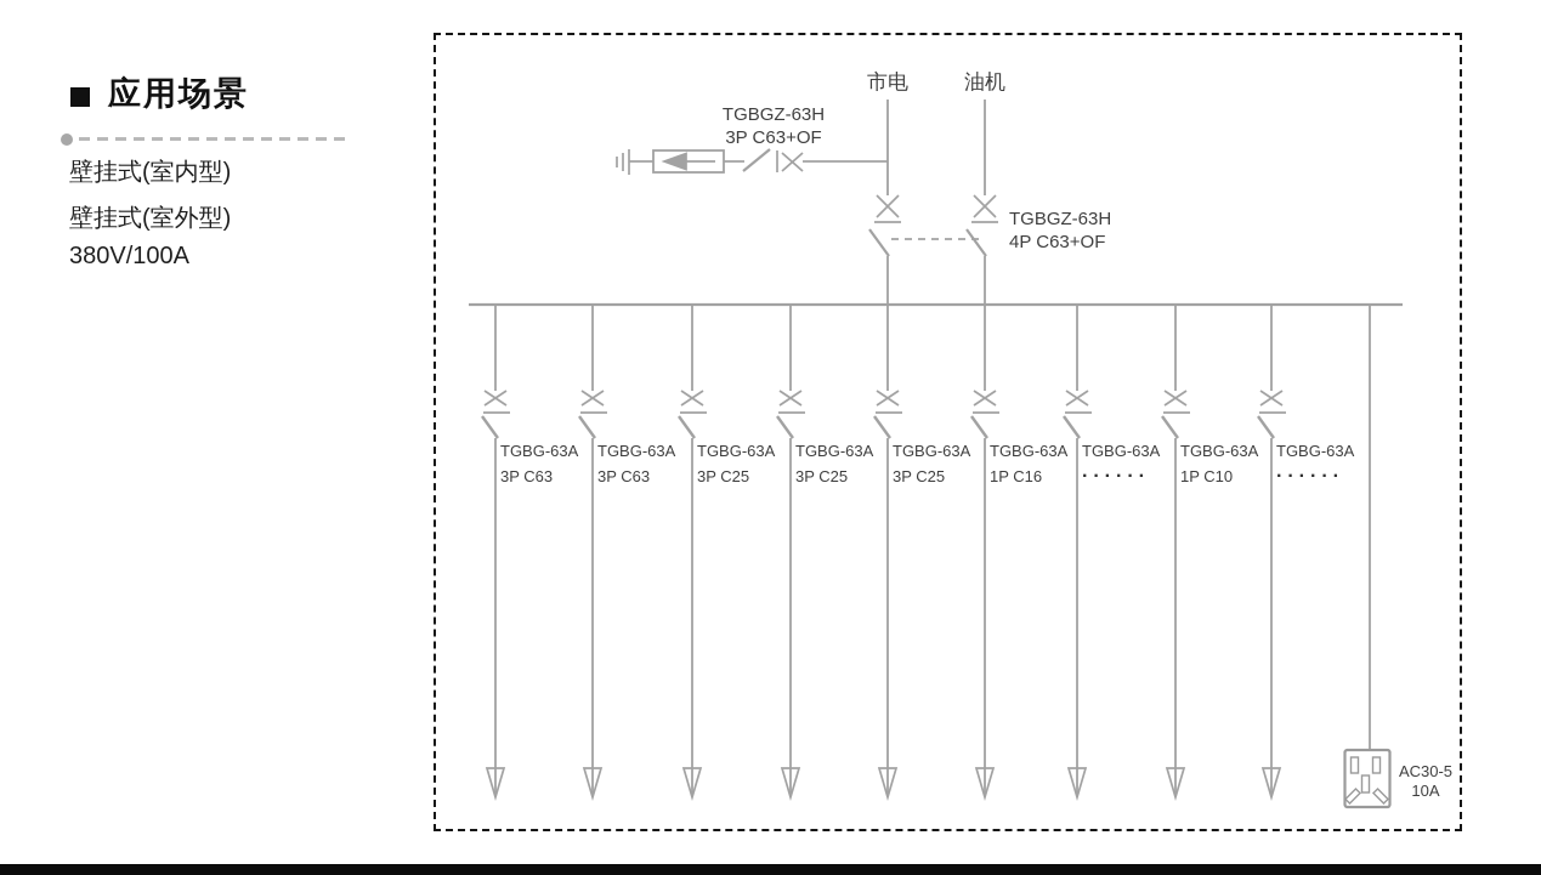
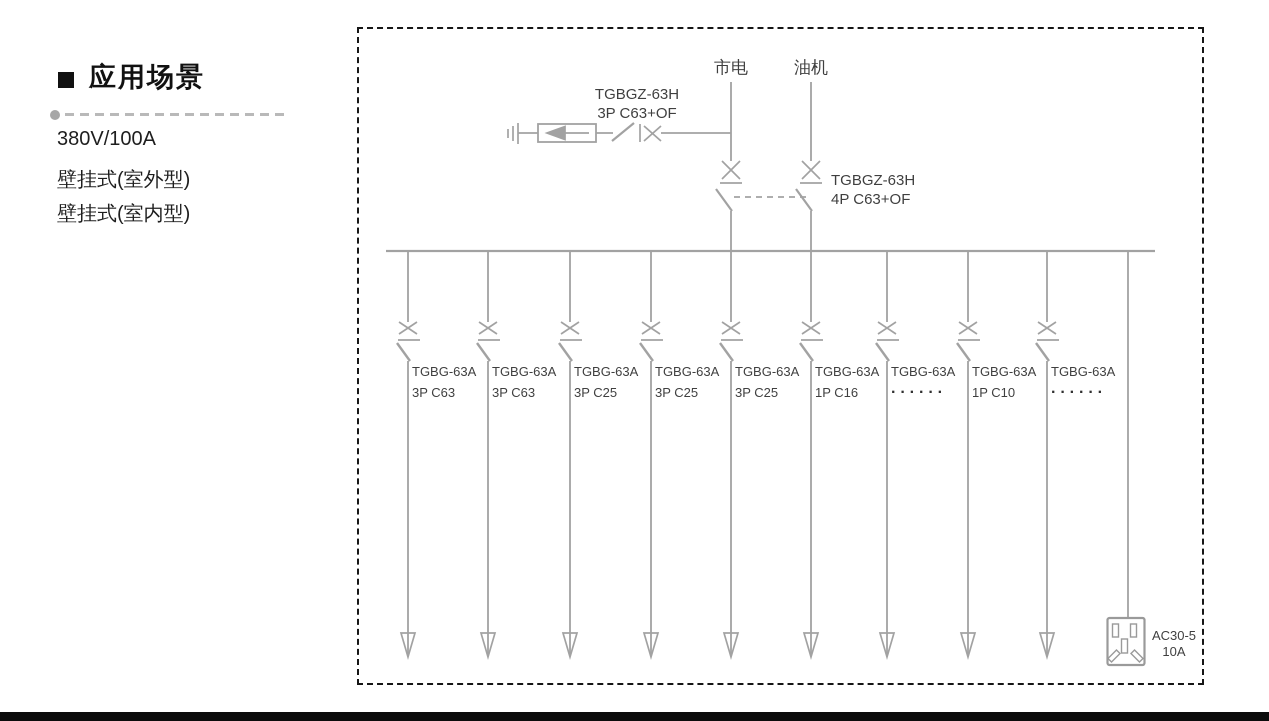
  应用场景
- 壁挂式(室内型)
+ 380V/100A
  壁挂式(室外型)
- 380V/100A
+ 壁挂式(室内型)
  市电
  油机
  TGBGZ-63H
  3P C63+OF
  TGBGZ-63H
  4P C63+OF
  TGBG-63A
  3P C63
  TGBG-63A
  3P C63
  TGBG-63A
  3P C25
  TGBG-63A
  3P C25
  TGBG-63A
  3P C25
  TGBG-63A
  1P C16
  TGBG-63A
  ······
  TGBG-63A
  1P C10
  TGBG-63A
  ······
  AC30-5
  10A
